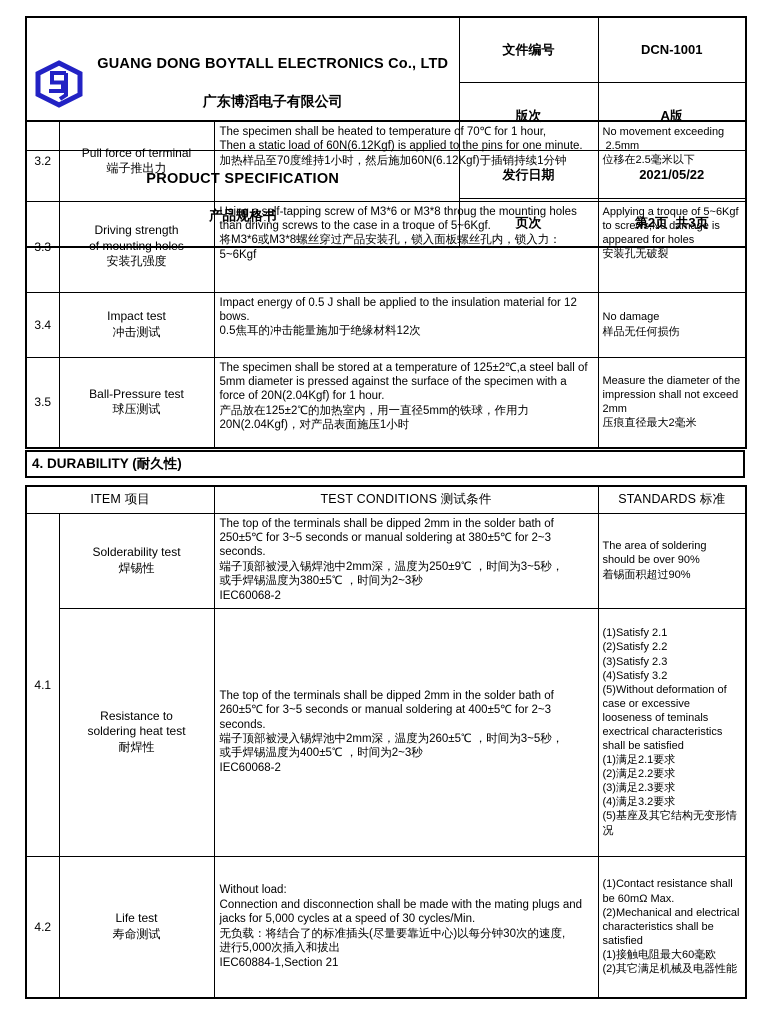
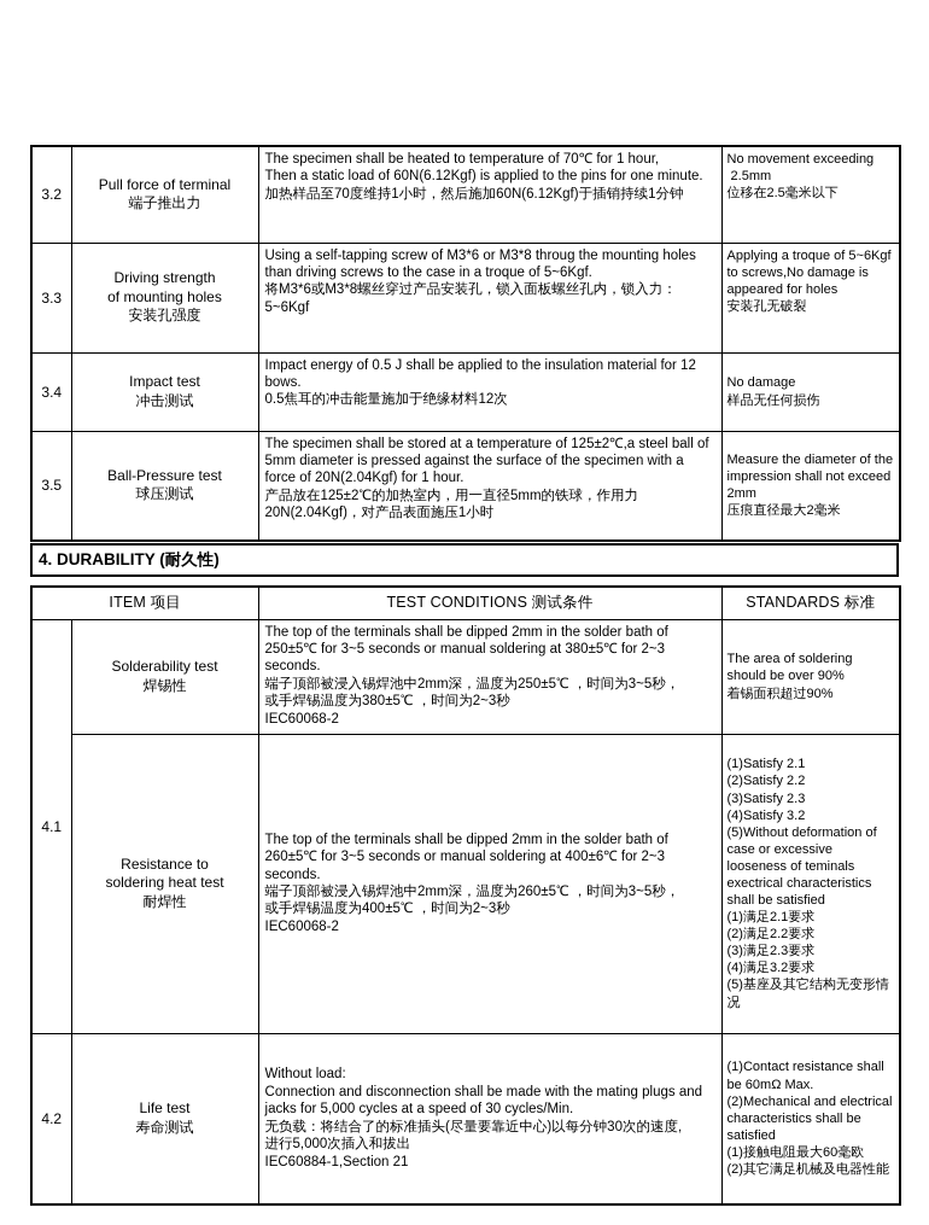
- GUANG DONG BOYTALL ELECTRONICS Co., LTD 广东博滔电子有限公司	文件编号	DCN-1001
- 版次	A版
- PRODUCT SPECIFICATION 产品规格书	发行日期	2021/05/22
- 页次	第2页 共3页
  3.2	Pull force of terminal 端子推出力	The specimen shall be heated to temperature of 70℃ for 1 hour, Then a static load of 60N(6.12Kgf) is applied to the pins for one minute. 加热样品至70度维持1小时，然后施加60N(6.12Kgf)于插销持续1分钟	No movement exceeding 2.5mm 位移在2.5毫米以下
  3.3	Driving strength of mounting holes 安装孔强度	Using a self-tapping screw of M3*6 or M3*8 throug the mounting holes than driving screws to the case in a troque of 5~6Kgf. 将M3*6或M3*8螺丝穿过产品安装孔，锁入面板螺丝孔内，锁入力： 5~6Kgf	Applying a troque of 5~6Kgf to screws,No damage is appeared for holes 安装孔无破裂
  3.4	Impact test 冲击测试	Impact energy of 0.5 J shall be applied to the insulation material for 12 bows. 0.5焦耳的冲击能量施加于绝缘材料12次	No damage 样品无任何损伤
  3.5	Ball-Pressure test 球压测试	The specimen shall be stored at a temperature of 125±2℃,a steel ball of 5mm diameter is pressed against the surface of the specimen with a force of 20N(2.04Kgf) for 1 hour. 产品放在125±2℃的加热室内，用一直径5mm的铁球，作用力 20N(2.04Kgf)，对产品表面施压1小时	Measure the diameter of the impression shall not exceed 2mm 压痕直径最大2毫米
  4. DURABILITY (耐久性)
  ITEM 项目	TEST CONDITIONS 测试条件	STANDARDS 标准
- 4.1	Solderability test 焊锡性	The top of the terminals shall be dipped 2mm in the solder bath of 250±5℃ for 3~5 seconds or manual soldering at 380±5℃ for 2~3 seconds. 端子顶部被浸入锡焊池中2mm深，温度为250±9℃ ，时间为3~5秒， 或手焊锡温度为380±5℃ ，时间为2~3秒 IEC60068-2	The area of soldering should be over 90% 着锡面积超过90%
+ 4.1	Solderability test 焊锡性	The top of the terminals shall be dipped 2mm in the solder bath of 250±5℃ for 3~5 seconds or manual soldering at 380±5℃ for 2~3 seconds. 端子顶部被浸入锡焊池中2mm深，温度为250±5℃ ，时间为3~5秒， 或手焊锡温度为380±5℃ ，时间为2~3秒 IEC60068-2	The area of soldering should be over 90% 着锡面积超过90%
- Resistance to soldering heat test 耐焊性	The top of the terminals shall be dipped 2mm in the solder bath of 260±5℃ for 3~5 seconds or manual soldering at 400±5℃ for 2~3 seconds. 端子顶部被浸入锡焊池中2mm深，温度为260±5℃ ，时间为3~5秒， 或手焊锡温度为400±5℃ ，时间为2~3秒 IEC60068-2	(1)Satisfy 2.1 (2)Satisfy 2.2 (3)Satisfy 2.3 (4)Satisfy 3.2 (5)Without deformation of case or excessive looseness of teminals exectrical characteristics shall be satisfied (1)满足2.1要求 (2)满足2.2要求 (3)满足2.3要求 (4)满足3.2要求 (5)基座及其它结构无变形情况
+ Resistance to soldering heat test 耐焊性	The top of the terminals shall be dipped 2mm in the solder bath of 260±5℃ for 3~5 seconds or manual soldering at 400±6℃ for 2~3 seconds. 端子顶部被浸入锡焊池中2mm深，温度为260±5℃ ，时间为3~5秒， 或手焊锡温度为400±5℃ ，时间为2~3秒 IEC60068-2	(1)Satisfy 2.1 (2)Satisfy 2.2 (3)Satisfy 2.3 (4)Satisfy 3.2 (5)Without deformation of case or excessive looseness of teminals exectrical characteristics shall be satisfied (1)满足2.1要求 (2)满足2.2要求 (3)满足2.3要求 (4)满足3.2要求 (5)基座及其它结构无变形情况
  4.2	Life test 寿命测试	Without load: Connection and disconnection shall be made with the mating plugs and jacks for 5,000 cycles at a speed of 30 cycles/Min. 无负载：将结合了的标准插头(尽量要靠近中心)以每分钟30次的速度, 进行5,000次插入和拔出 IEC60884-1,Section 21	(1)Contact resistance shall be 60mΩ Max. (2)Mechanical and electrical characteristics shall be satisfied (1)接触电阻最大60毫欧 (2)其它满足机械及电器性能
